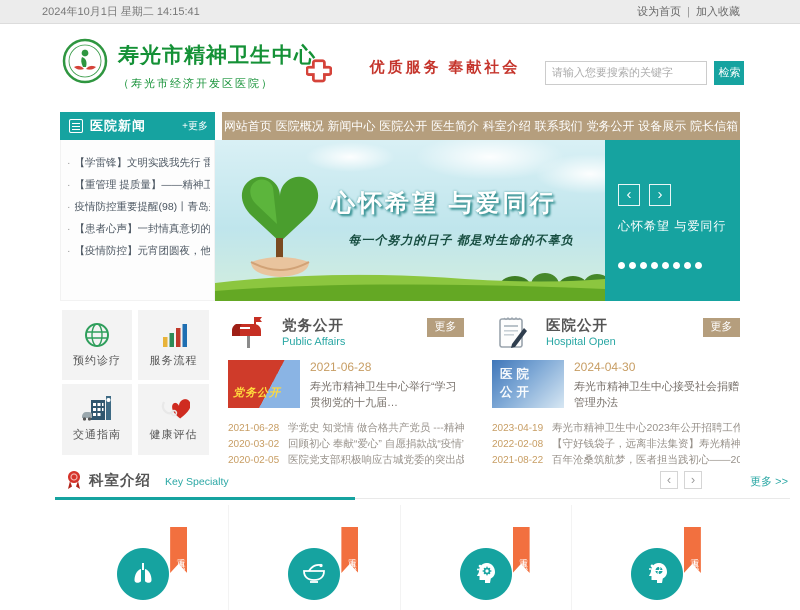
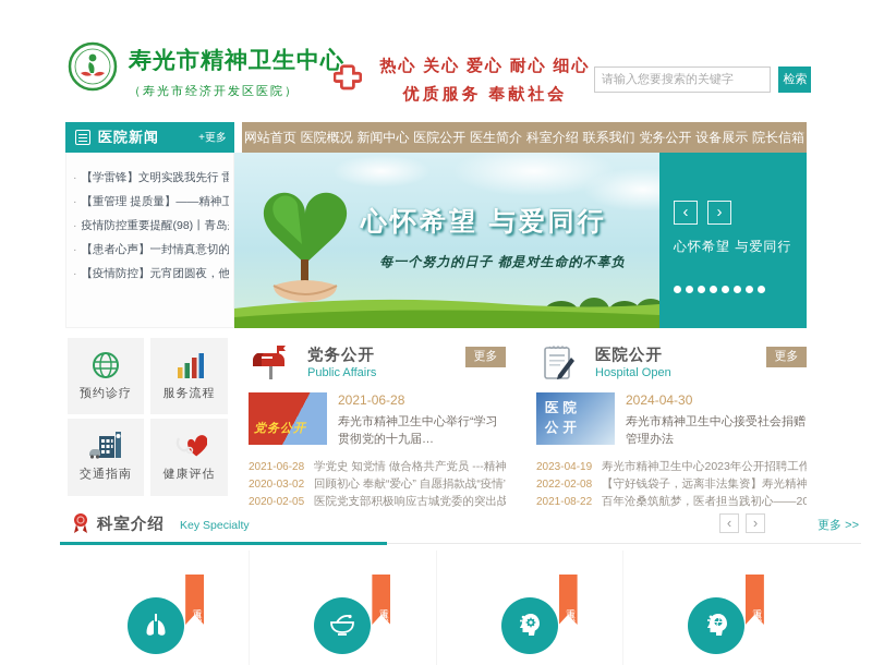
- 2024年10月1日 星期二 14:15:41
- 设为首页 | 加入收藏
  寿光市精神卫生中心
  （寿光市经济开发区医院）
+ 热心 关心 爱心 耐心 细心
  优质服务 奉献社会
  请输入您要搜索的关键字 检索
  医院新闻
  +更多
  网站首页
  医院概况
  新闻中心
  医院公开
  医生简介
  科室介绍
  联系我们
  党务公开
  设备展示
  院长信箱
  【学雷锋】文明实践我先行 雷
  【重管理 提质量】——精神卫
  疫情防控重要提醒(98)丨青岛
  【患者心声】一封情真意切的
  【疫情防控】元宵团圆夜，他
  心怀希望 与爱同行
  每一个努力的日子 都是对生命的不辜负
  ‹
  ›
  心怀希望 与爱同行
  预约诊疗
  服务流程
  交通指南
  健康评估
  党务公开
  Public Affairs
  更多
  党务公开
  2021-06-28
  寿光市精神卫生中心举行“学习贯彻党的十九届…
  2021-06-28
  学党史 知党情 做合格共产党员 ---精神
  2020-03-02
  回顾初心 奉献“爱心” 自愿捐款战“疫情”
  2020-02-05
  医院党支部积极响应古城党委的突出战
  医院公开
  Hospital Open
  更多
  医院
  公开
  2024-04-30
  寿光市精神卫生中心接受社会捐赠管理办法
  2023-04-19
  寿光市精神卫生中心2023年公开招聘工作
  2022-02-08
  【守好钱袋子，远离非法集资】寿光精神
  2021-08-22
  百年沧桑筑航梦，医者担当践初心——20
  科室介绍
  Key Specialty
  ‹
  ›
  更多 >>
